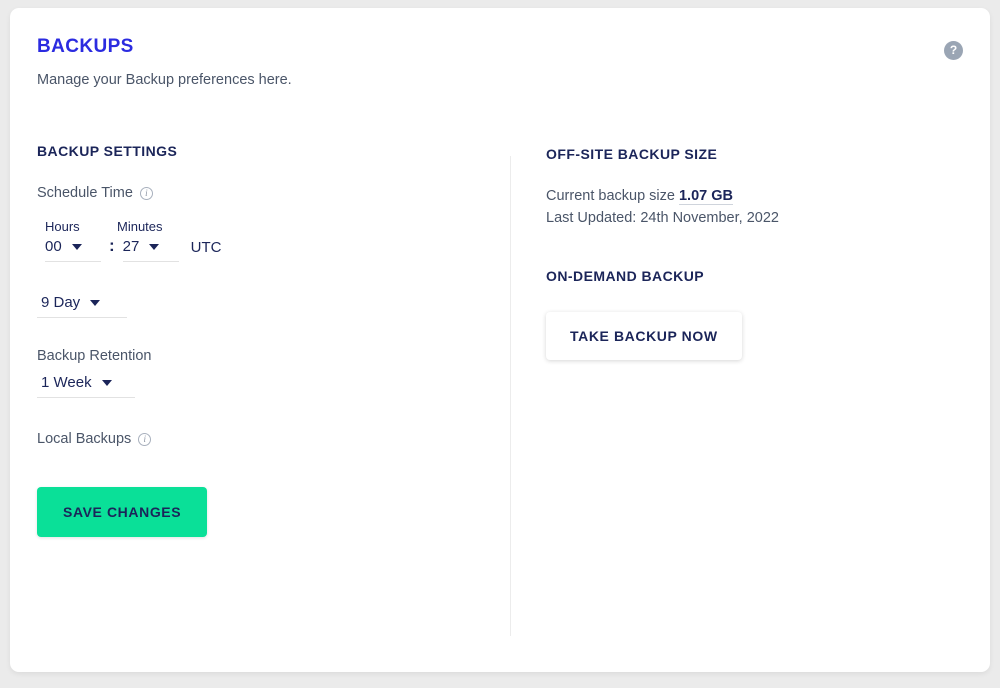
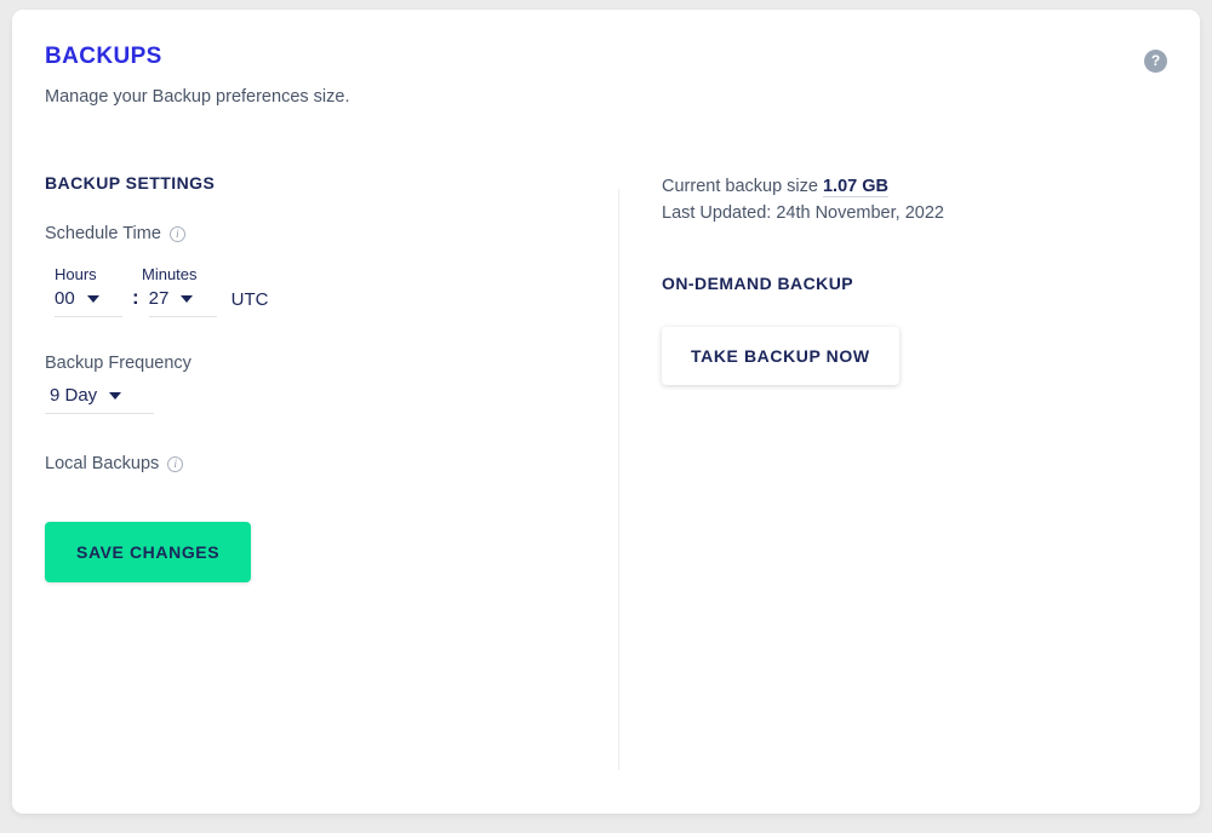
  BACKUPS
- Manage your Backup preferences here.
+ Manage your Backup preferences size.
  ?
  BACKUP SETTINGS
  Schedule Time
  i
  Hours
  Minutes
  00
  :
  27
  UTC
+ Backup Frequency
  9 Day
- Backup Retention
- 1 Week
  Local Backups
  i
  SAVE CHANGES
- OFF-SITE BACKUP SIZE
  Current backup size 1.07 GB
  Last Updated: 24th November, 2022
  ON-DEMAND BACKUP
  TAKE BACKUP NOW
